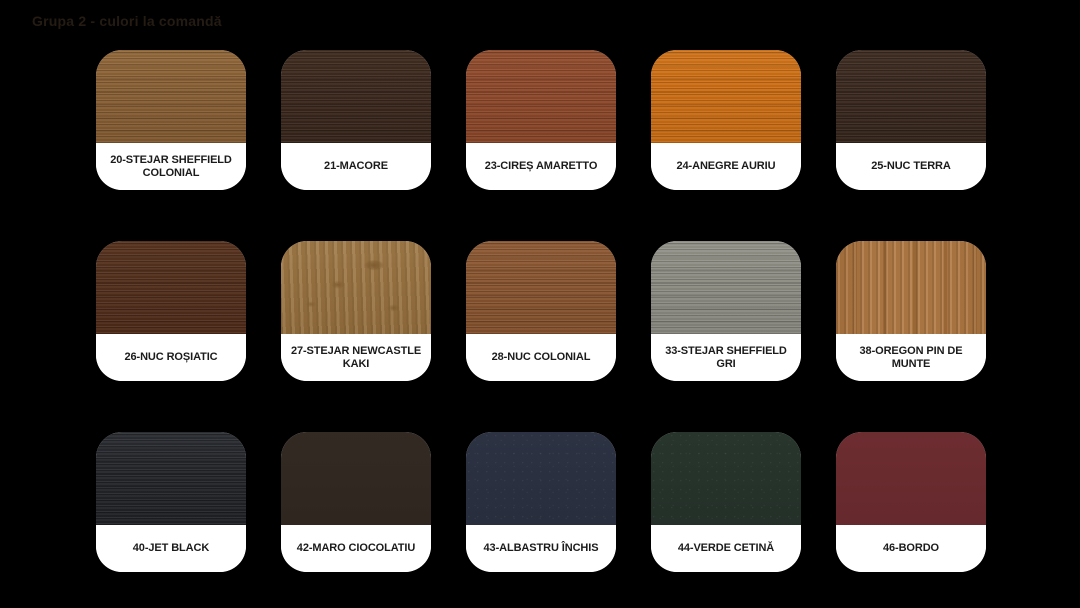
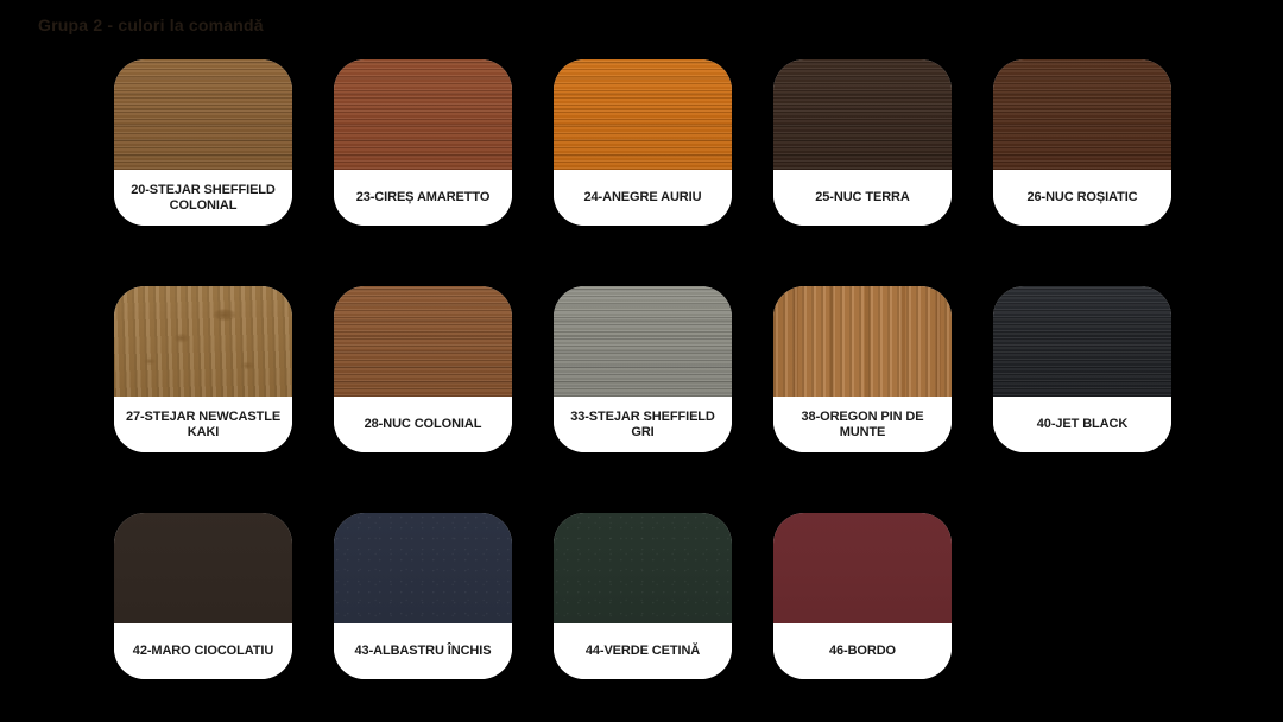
  Grupa 2 - culori la comandă
  20-STEJAR SHEFFIELD COLONIAL
- 21-MACORE
  23-CIREȘ AMARETTO
  24-ANEGRE AURIU
  25-NUC TERRA
  26-NUC ROȘIATIC
  27-STEJAR NEWCASTLE KAKI
  28-NUC COLONIAL
  33-STEJAR SHEFFIELD GRI
  38-OREGON PIN DE MUNTE
  40-JET BLACK
  42-MARO CIOCOLATIU
  43-ALBASTRU ÎNCHIS
  44-VERDE CETINĂ
  46-BORDO
